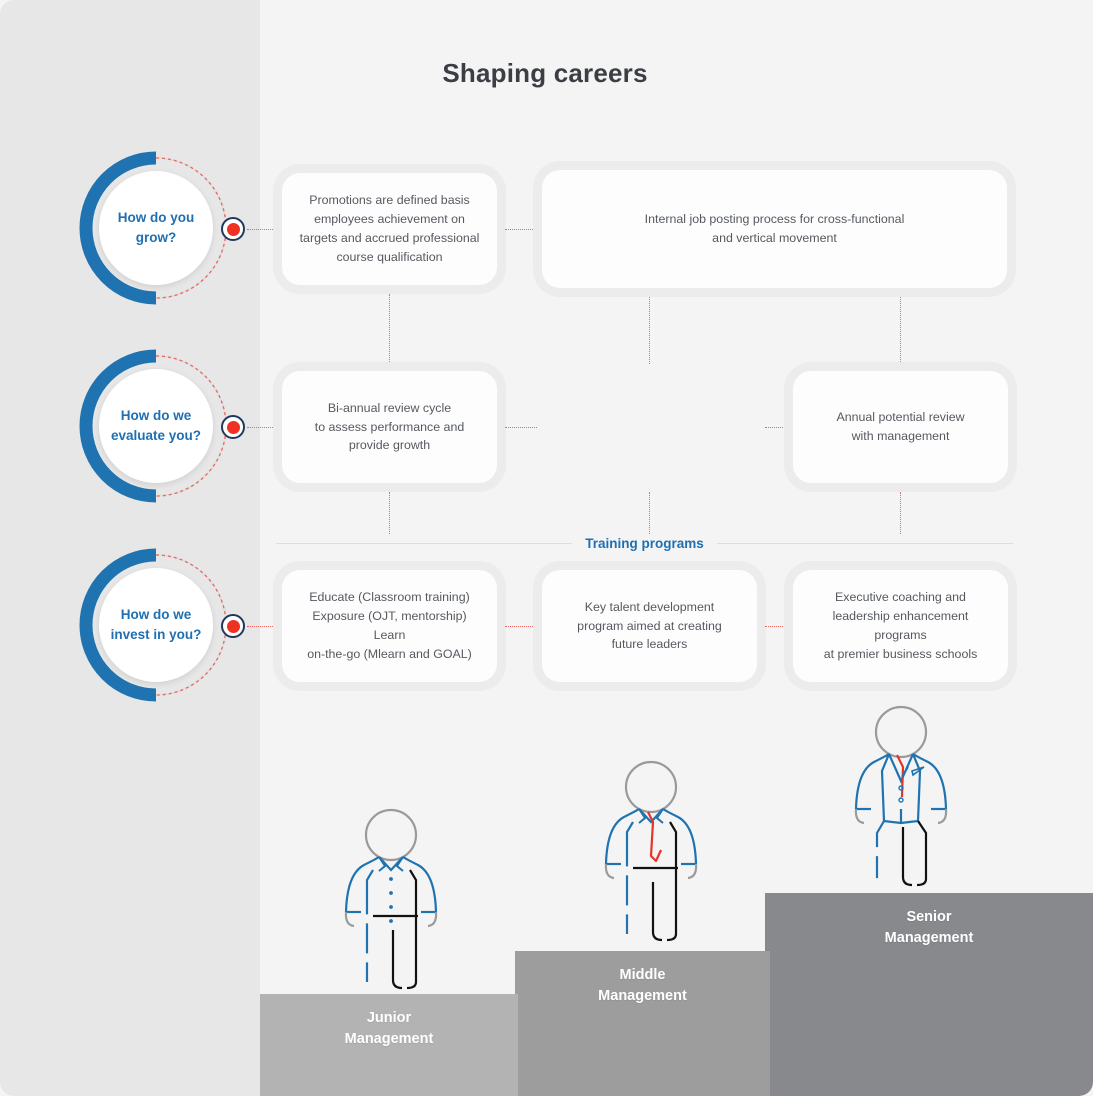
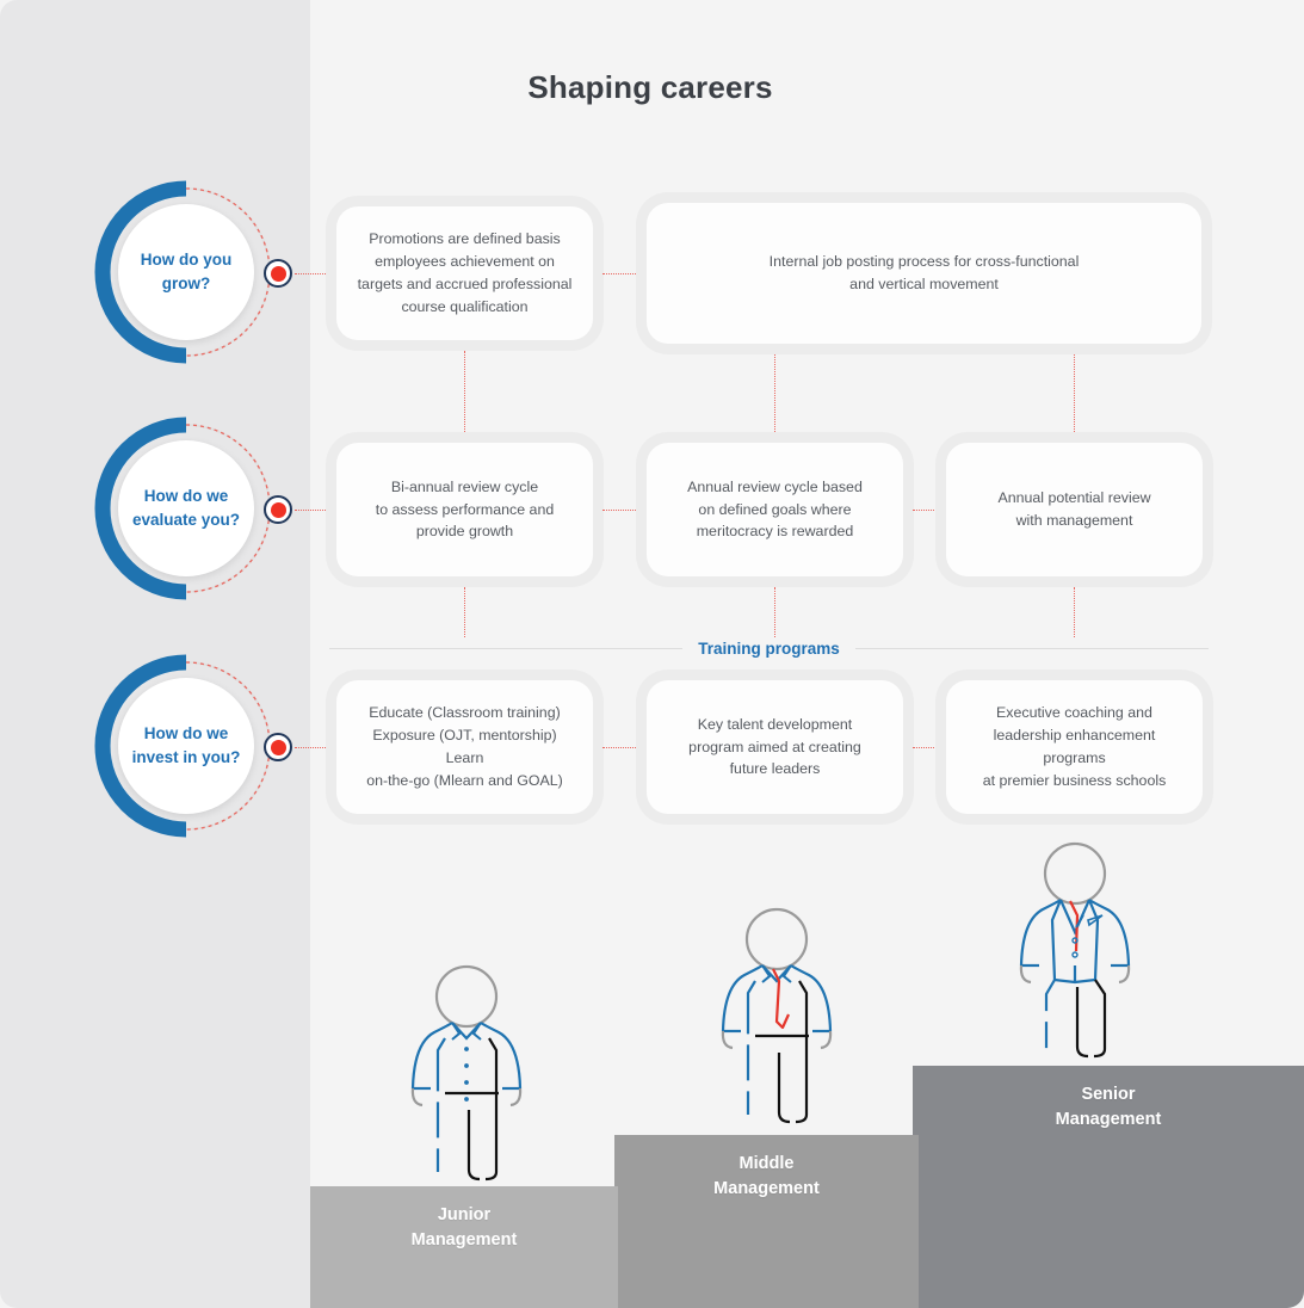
  Shaping careers
  How do you
  grow?
  How do we
  evaluate you?
  How do we
  invest in you?
  Promotions are defined basis
  employees achievement on
  targets and accrued professional
  course qualification
  Internal job posting process for cross-functional
  and vertical movement
  Bi-annual review cycle
  to assess performance and
  provide growth
+ Annual review cycle based
+ on defined goals where
+ meritocracy is rewarded
  Annual potential review
  with management
  Training programs
  Educate (Classroom training)
  Exposure (OJT, mentorship) Learn
  on-the-go (Mlearn and GOAL)
  Key talent development
  program aimed at creating
  future leaders
  Executive coaching and
  leadership enhancement programs
  at premier business schools
  Senior
  Management
  Middle
  Management
  Junior
  Management
